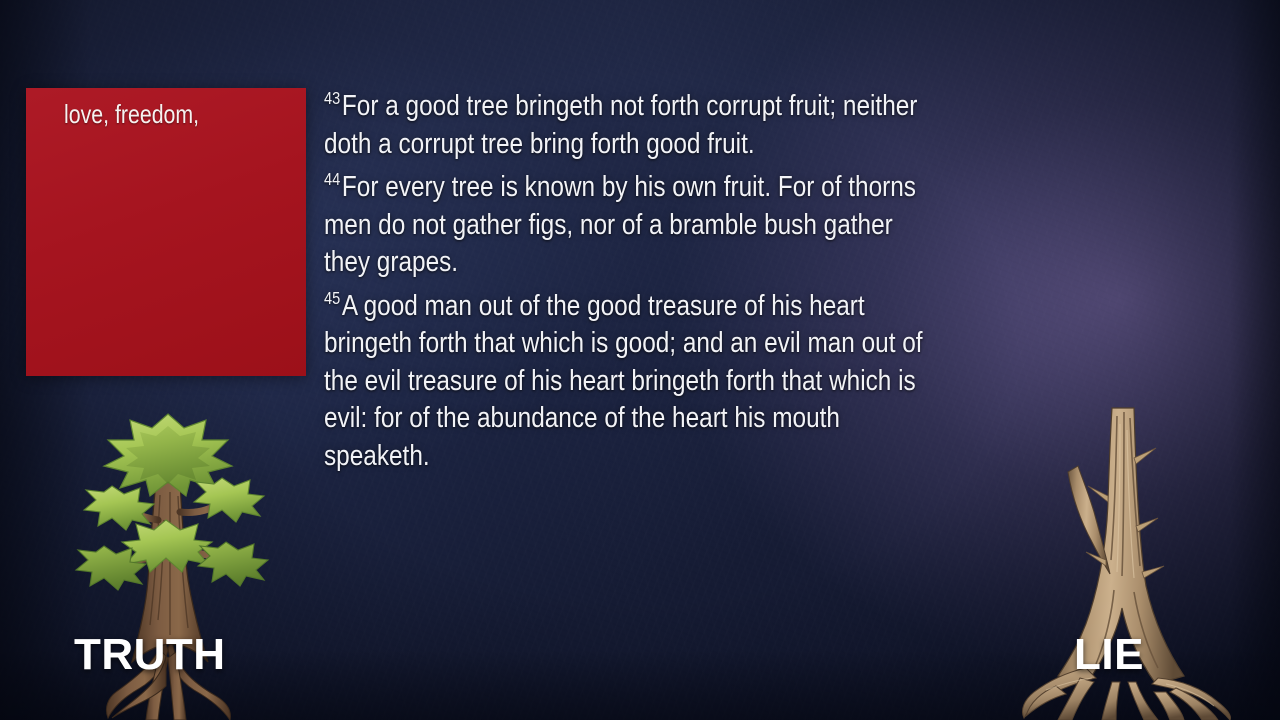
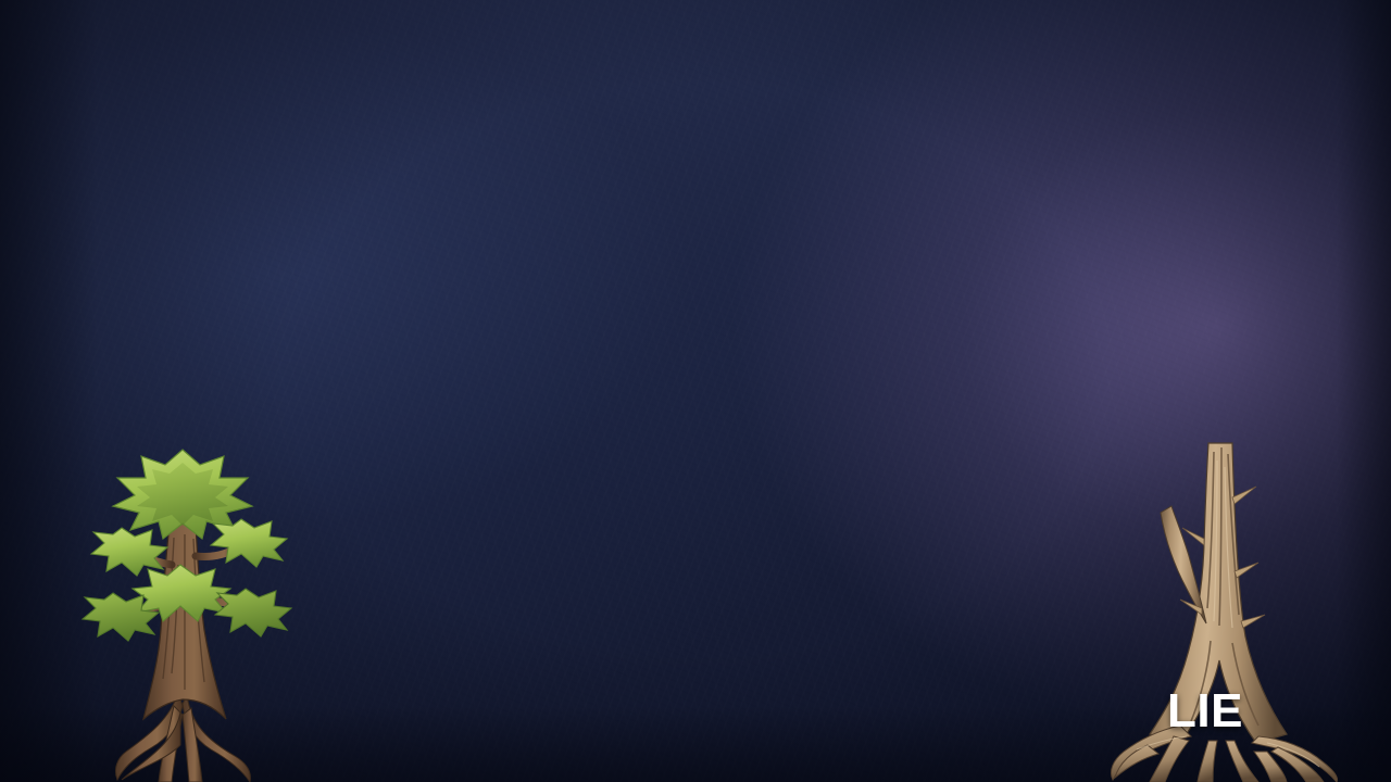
- love, freedom,
- 43For a good tree bringeth not forth corrupt fruit; neither doth a corrupt tree bring forth good fruit.
- 44For every tree is known by his own fruit. For of thorns men do not gather figs, nor of a bramble bush gather they grapes.
- 45A good man out of the good treasure of his heart bringeth forth that which is good; and an evil man out of the evil treasure of his heart bringeth forth that which is evil: for of the abundance of the heart his mouth speaketh.
- TRUTH
  LIE
